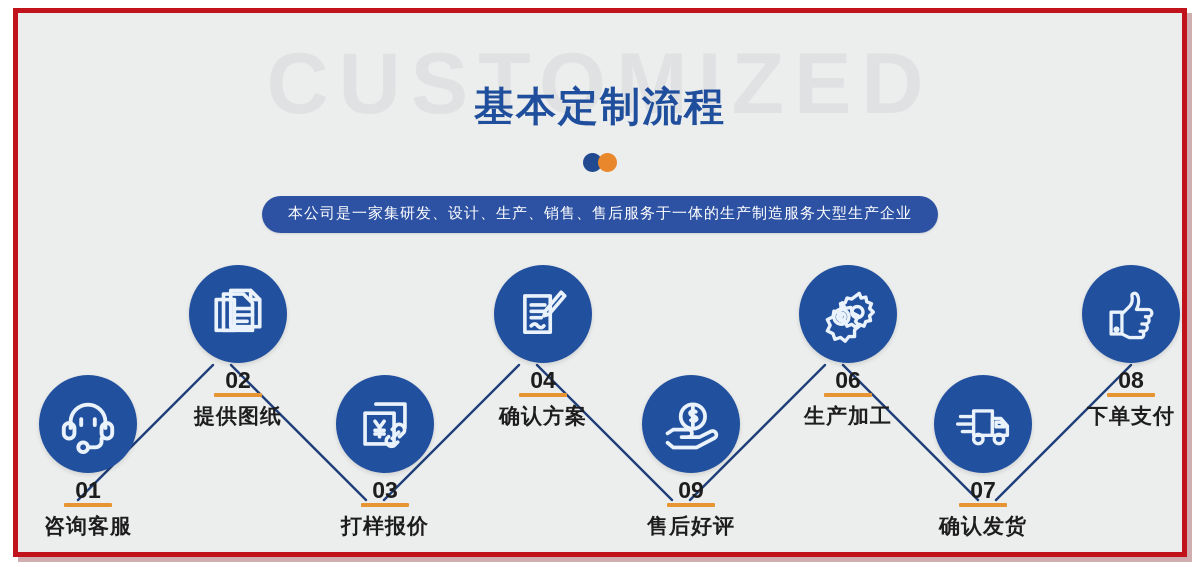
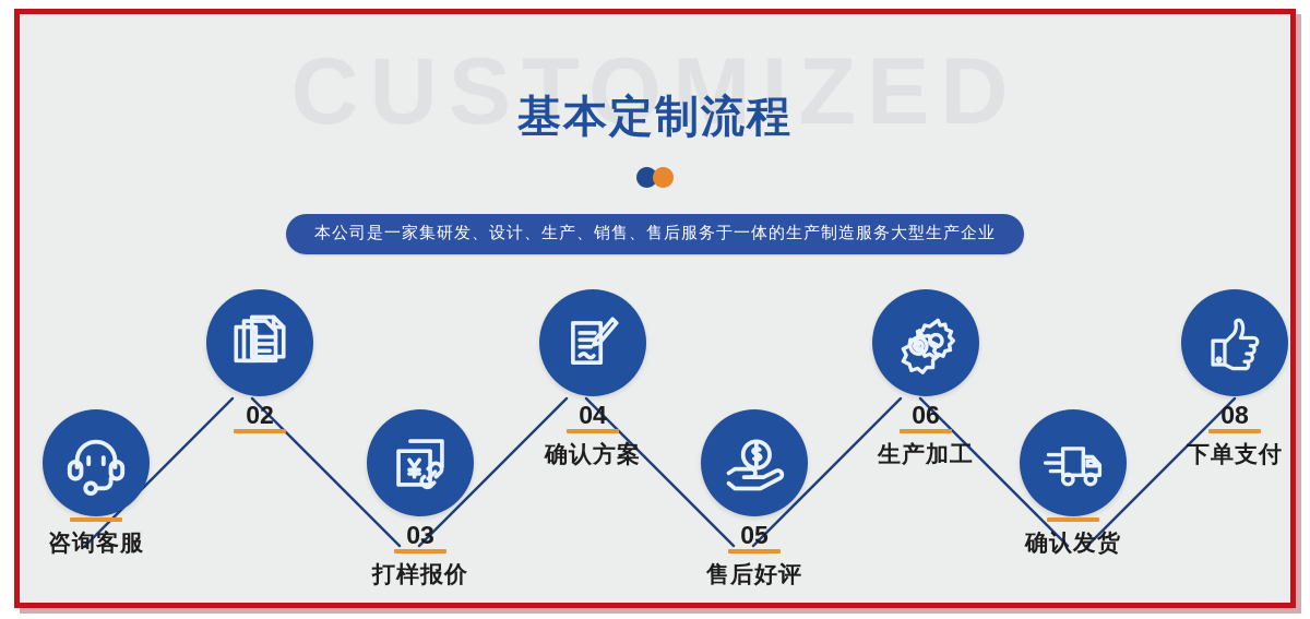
  CUSTOMIZED
  基本定制流程
  本公司是一家集研发、设计、生产、销售、售后服务于一体的生产制造服务大型生产企业
- 01
  咨询客服
  02
- 提供图纸
  03
  打样报价
  04
  确认方案
- 09
+ 05
  售后好评
  06
  生产加工
- 07
  确认发货
  08
  下单支付
